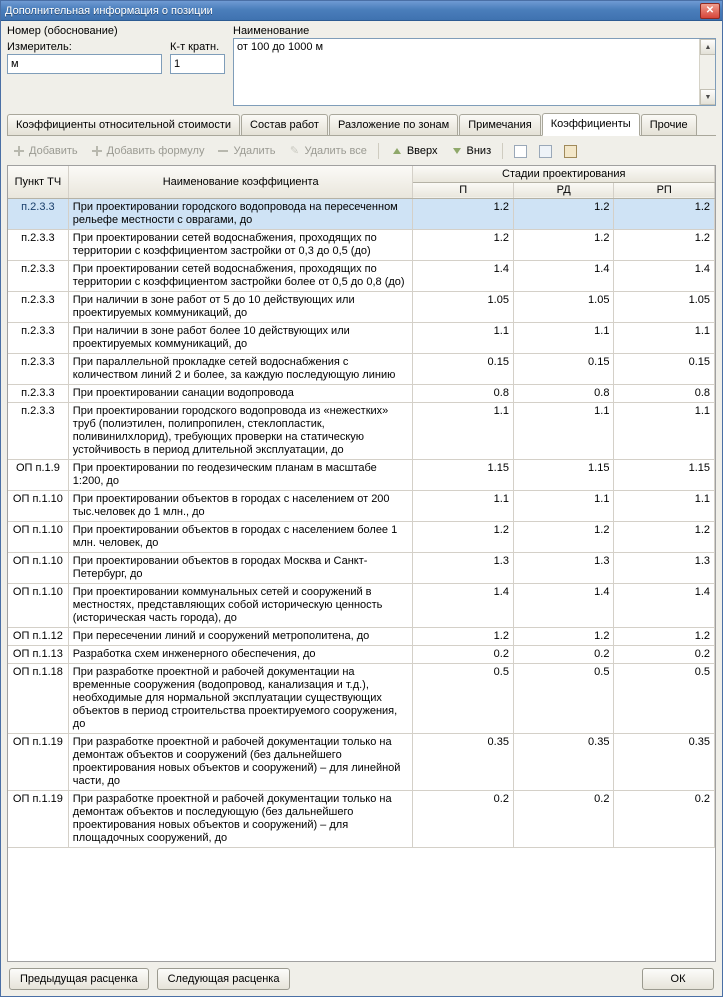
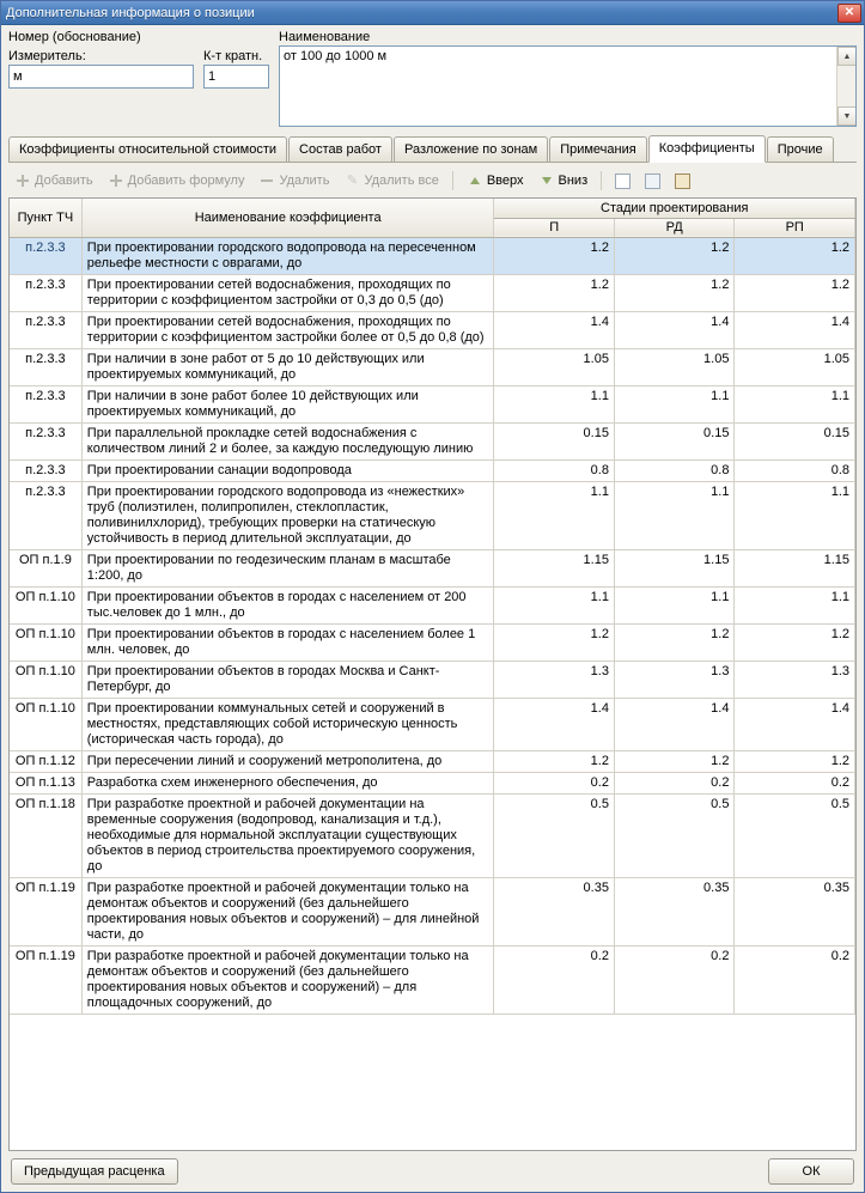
  Дополнительная информация о позиции
  ✕
  Номер (обоснование)
  Измеритель:
  м
  К-т кратн.
  1
  Наименование
  от 100 до 1000 м
  Коэффициенты относительной стоимости
  Состав работ
  Разложение по зонам
  Примечания
  Коэффициенты
  Прочие
  Добавить
  Добавить формулу
  Удалить
  ✎
  Удалить все
  Вверх
  Вниз
  Пункт ТЧ	Наименование коэффициента	Стадии проектирования
  П	РД	РП
  п.2.3.3	При проектировании городского водопровода на пересеченном рельефе местности с оврагами, до	1.2	1.2	1.2
  п.2.3.3	При проектировании сетей водоснабжения, проходящих по территории с коэффициентом застройки от 0,3 до 0,5 (до)	1.2	1.2	1.2
  п.2.3.3	При проектировании сетей водоснабжения, проходящих по территории с коэффициентом застройки более от 0,5 до 0,8 (до)	1.4	1.4	1.4
  п.2.3.3	При наличии в зоне работ от 5 до 10 действующих или проектируемых коммуникаций, до	1.05	1.05	1.05
  п.2.3.3	При наличии в зоне работ более 10 действующих или проектируемых коммуникаций, до	1.1	1.1	1.1
  п.2.3.3	При параллельной прокладке сетей водоснабжения с количеством линий 2 и более, за каждую последующую линию	0.15	0.15	0.15
  п.2.3.3	При проектировании санации водопровода	0.8	0.8	0.8
  п.2.3.3	При проектировании городского водопровода из «нежестких» труб (полиэтилен, полипропилен, стеклопластик, поливинилхлорид), требующих проверки на статическую устойчивость в период длительной эксплуатации, до	1.1	1.1	1.1
  ОП п.1.9	При проектировании по геодезическим планам в масштабе 1:200, до	1.15	1.15	1.15
  ОП п.1.10	При проектировании объектов в городах с населением от 200 тыс.человек до 1 млн., до	1.1	1.1	1.1
  ОП п.1.10	При проектировании объектов в городах с населением более 1 млн. человек, до	1.2	1.2	1.2
  ОП п.1.10	При проектировании объектов в городах Москва и Санкт-Петербург, до	1.3	1.3	1.3
  ОП п.1.10	При проектировании коммунальных сетей и сооружений в местностях, представляющих собой историческую ценность (историческая часть города), до	1.4	1.4	1.4
  ОП п.1.12	При пересечении линий и сооружений метрополитена, до	1.2	1.2	1.2
  ОП п.1.13	Разработка схем инженерного обеспечения, до	0.2	0.2	0.2
  ОП п.1.18	При разработке проектной и рабочей документации на временные сооружения (водопровод, канализация и т.д.), необходимые для нормальной эксплуатации существующих объектов в период строительства проектируемого сооружения, до	0.5	0.5	0.5
  ОП п.1.19	При разработке проектной и рабочей документации только на демонтаж объектов и сооружений (без дальнейшего проектирования новых объектов и сооружений) – для линейной части, до	0.35	0.35	0.35
- ОП п.1.19	При разработке проектной и рабочей документации только на демонтаж объектов и последующую (без дальнейшего проектирования новых объектов и сооружений) – для площадочных сооружений, до	0.2	0.2	0.2
+ ОП п.1.19	При разработке проектной и рабочей документации только на демонтаж объектов и сооружений (без дальнейшего проектирования новых объектов и сооружений) – для площадочных сооружений, до	0.2	0.2	0.2
  Предыдущая расценка
- Следующая расценка
  ОК
